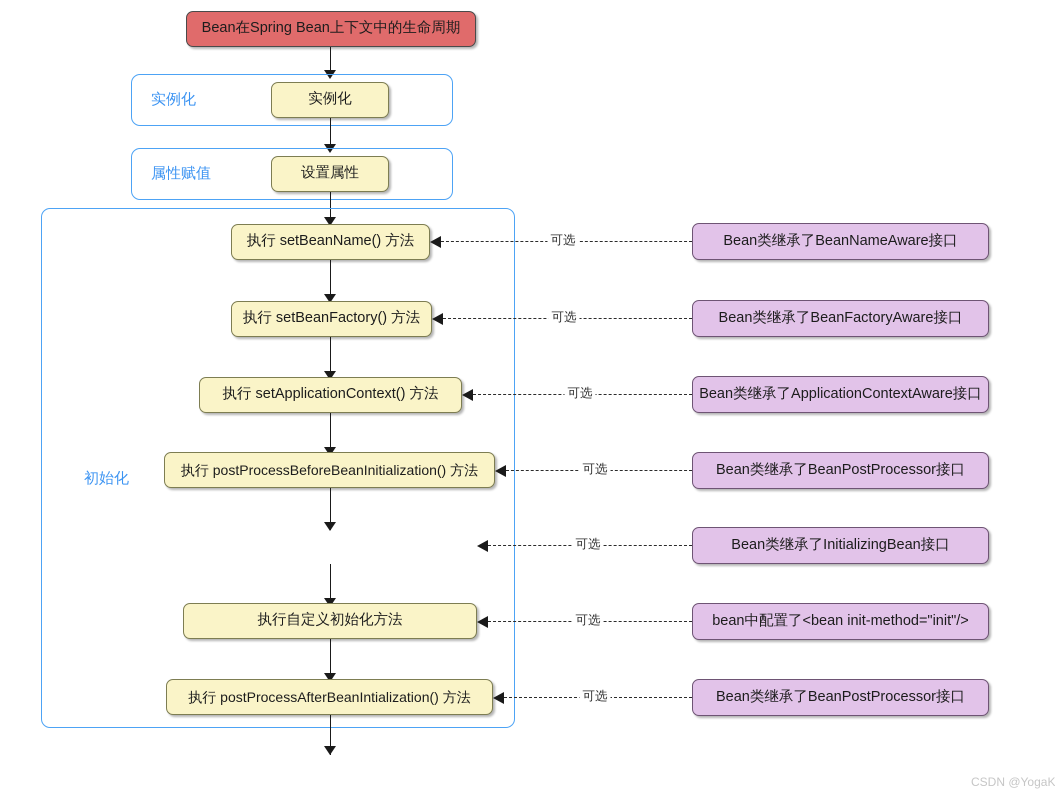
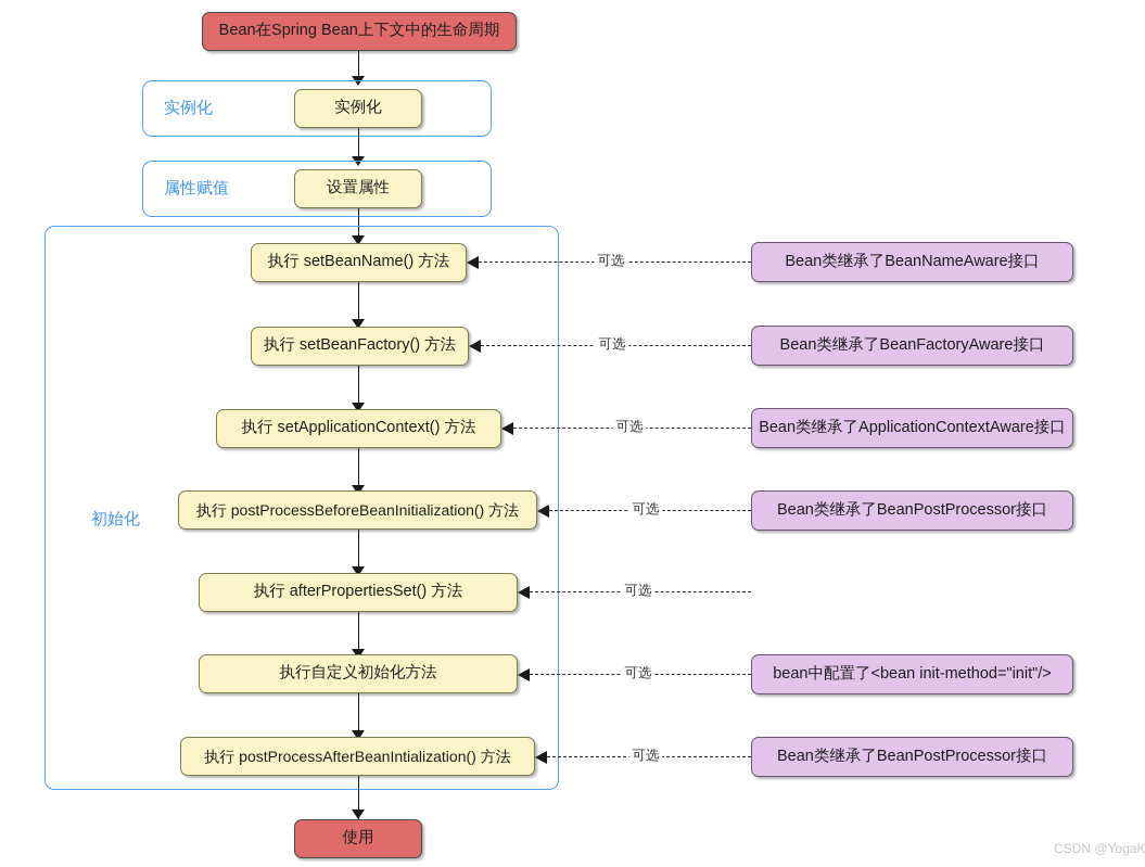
  Bean在Spring Bean上下文中的生命周期
  实例化
  实例化
  属性赋值
  设置属性
  初始化
  执行 setBeanName() 方法
  执行 setBeanFactory() 方法
  执行 setApplicationContext() 方法
  执行 postProcessBeforeBeanInitialization() 方法
+ 执行 afterPropertiesSet() 方法
  执行自定义初始化方法
  执行 postProcessAfterBeanIntialization() 方法
+ 使用
  可选
  可选
  可选
  可选
  可选
  可选
  可选
  Bean类继承了BeanNameAware接口
  Bean类继承了BeanFactoryAware接口
  Bean类继承了ApplicationContextAware接口
  Bean类继承了BeanPostProcessor接口
- Bean类继承了InitializingBean接口
  bean中配置了<bean init-method="init"/>
  Bean类继承了BeanPostProcessor接口
  CSDN @YogaK
